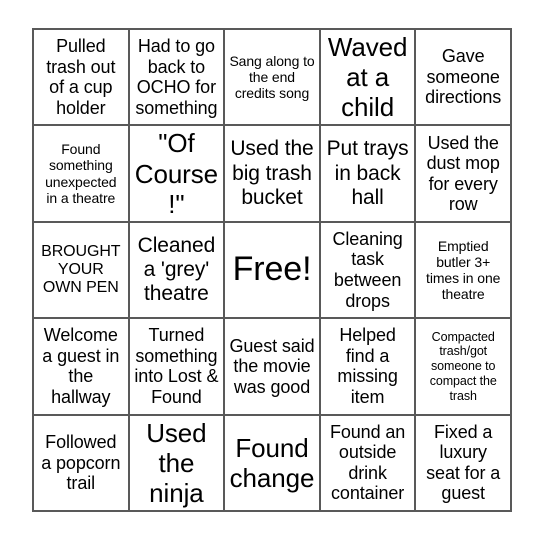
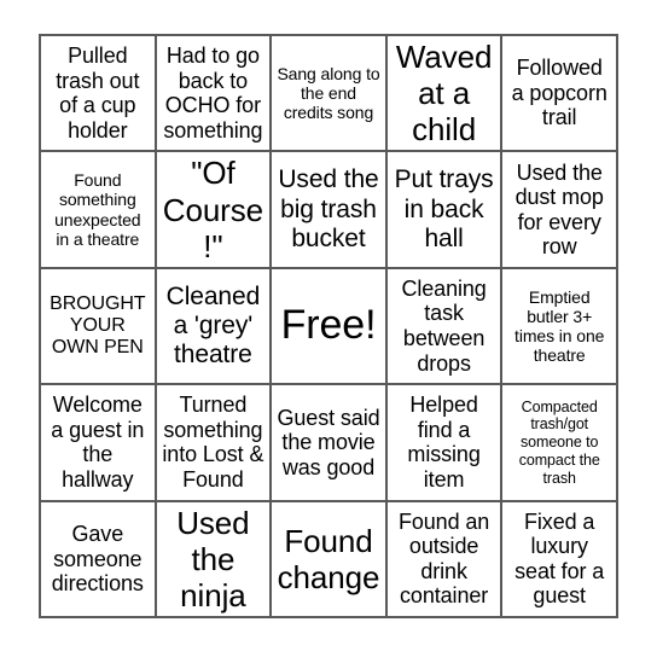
  Pulled trash out of a cup holder
  Had to go back to OCHO for something
  Sang along to the end credits song
  Waved at a child
- Gave someone directions
+ Followed a popcorn trail
  Found something unexpected in a theatre
  "Of Course!"
  Used the big trash bucket
  Put trays in back hall
  Used the dust mop for every row
  BROUGHT YOUR OWN PEN
  Cleaned a 'grey' theatre
  Free!
  Cleaning task between drops
  Emptied butler 3+ times in one theatre
  Welcome a guest in the hallway
  Turned something into Lost & Found
  Guest said the movie was good
  Helped find a missing item
  Compacted trash/got someone to compact the trash
- Followed a popcorn trail
+ Gave someone directions
  Used the ninja
  Found change
  Found an outside drink container
  Fixed a luxury seat for a guest
